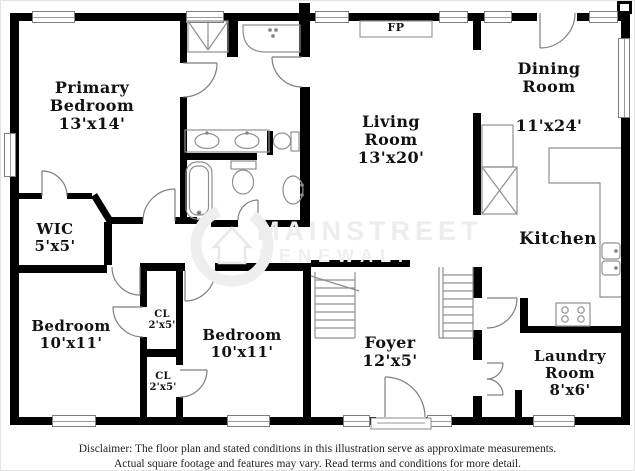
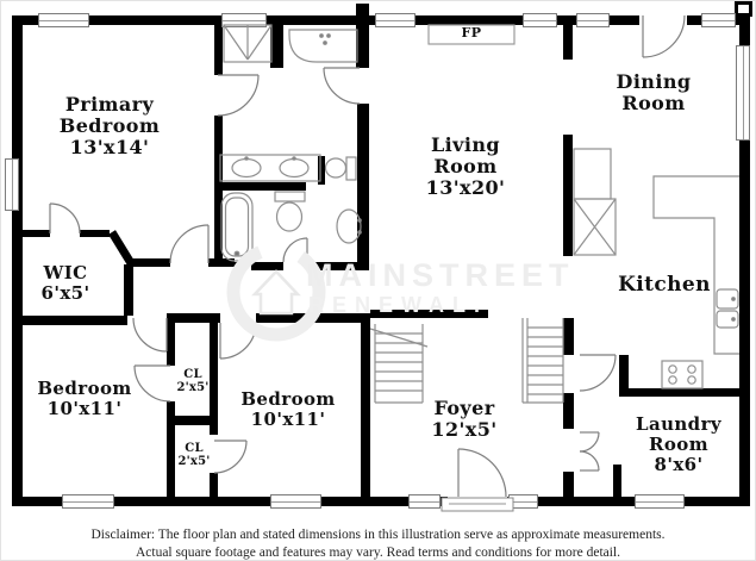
  Primary
  Bedroom
  13'x14'
  WIC
- 5'x5'
+ 6'x5'
  Bedroom
  10'x11'
  CL
  2'x5'
  Bedroom
  10'x11'
  CL
  2'x5'
  Living
  Room
  13'x20'
  Dining
  Room
- 11'x24'
  Kitchen
  Foyer
  12'x5'
  Laundry
  Room
  8'x6'
  FP
  MAINSTREET
  RENEWAL.
- Disclaimer: The floor plan and stated conditions in this illustration serve as approximate measurements.
+ Disclaimer: The floor plan and stated dimensions in this illustration serve as approximate measurements.
  Actual square footage and features may vary. Read terms and conditions for more detail.
